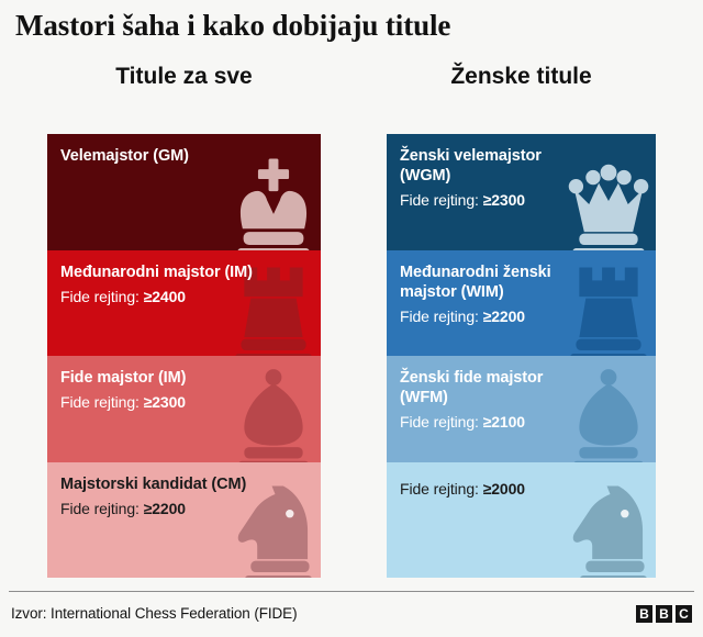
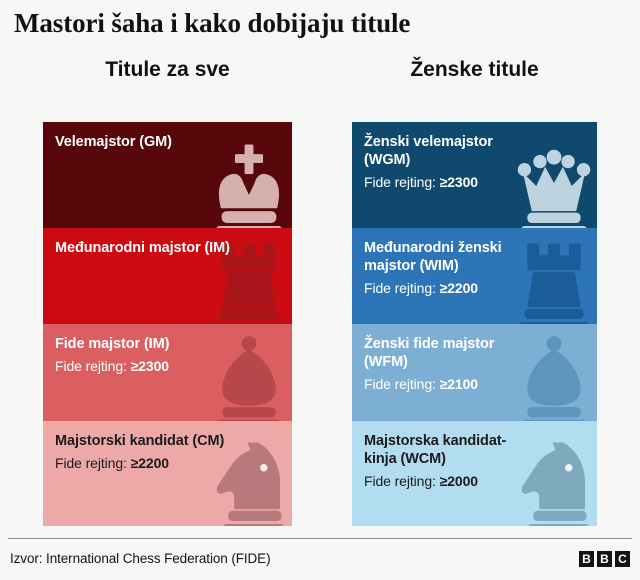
  Mastori šaha i kako dobijaju titule
  Titule za sve
  Ženske titule
  Velemajstor (GM)
  Međunarodni majstor (IM)
- Fide rejting: ≥2400
  Fide majstor (IM)
  Fide rejting: ≥2300
  Majstorski kandidat (CM)
  Fide rejting: ≥2200
  Ženski velemajstor
  (WGM)
  Fide rejting: ≥2300
  Međunarodni ženski
  majstor (WIM)
  Fide rejting: ≥2200
  Ženski fide majstor
  (WFM)
  Fide rejting: ≥2100
+ Majstorska kandidat-
+ kinja (WCM)
  Fide rejting: ≥2000
  Izvor: International Chess Federation (FIDE)
  B
  B
  C
